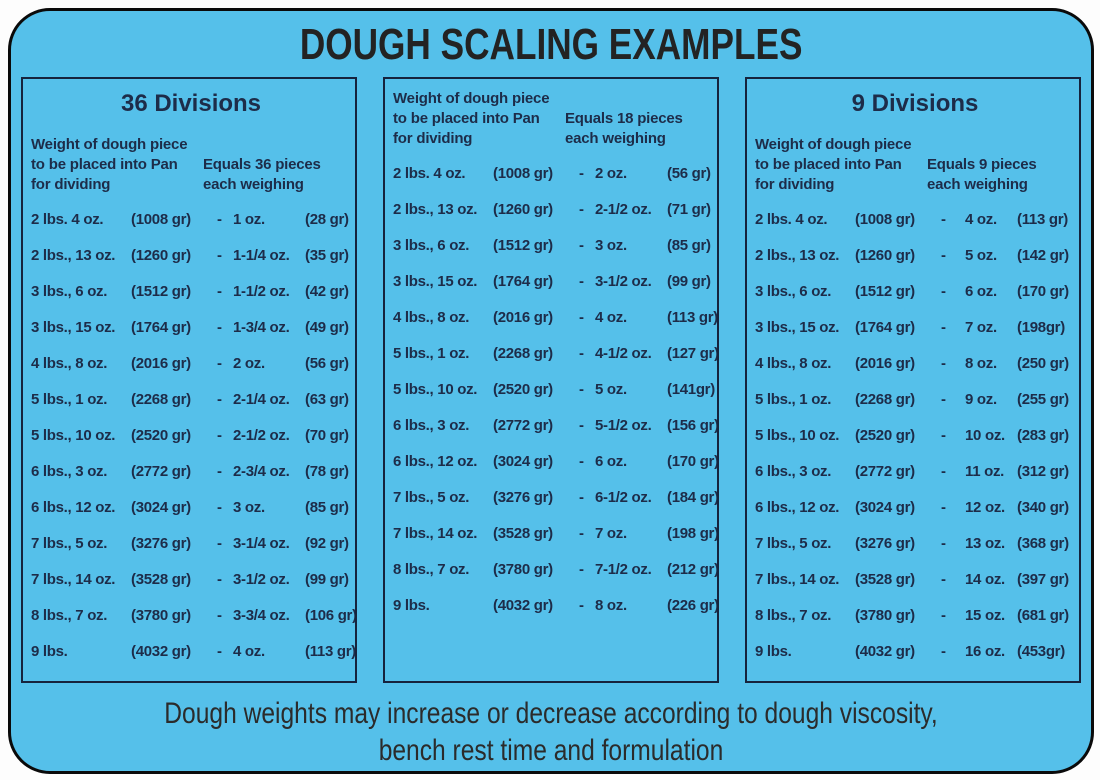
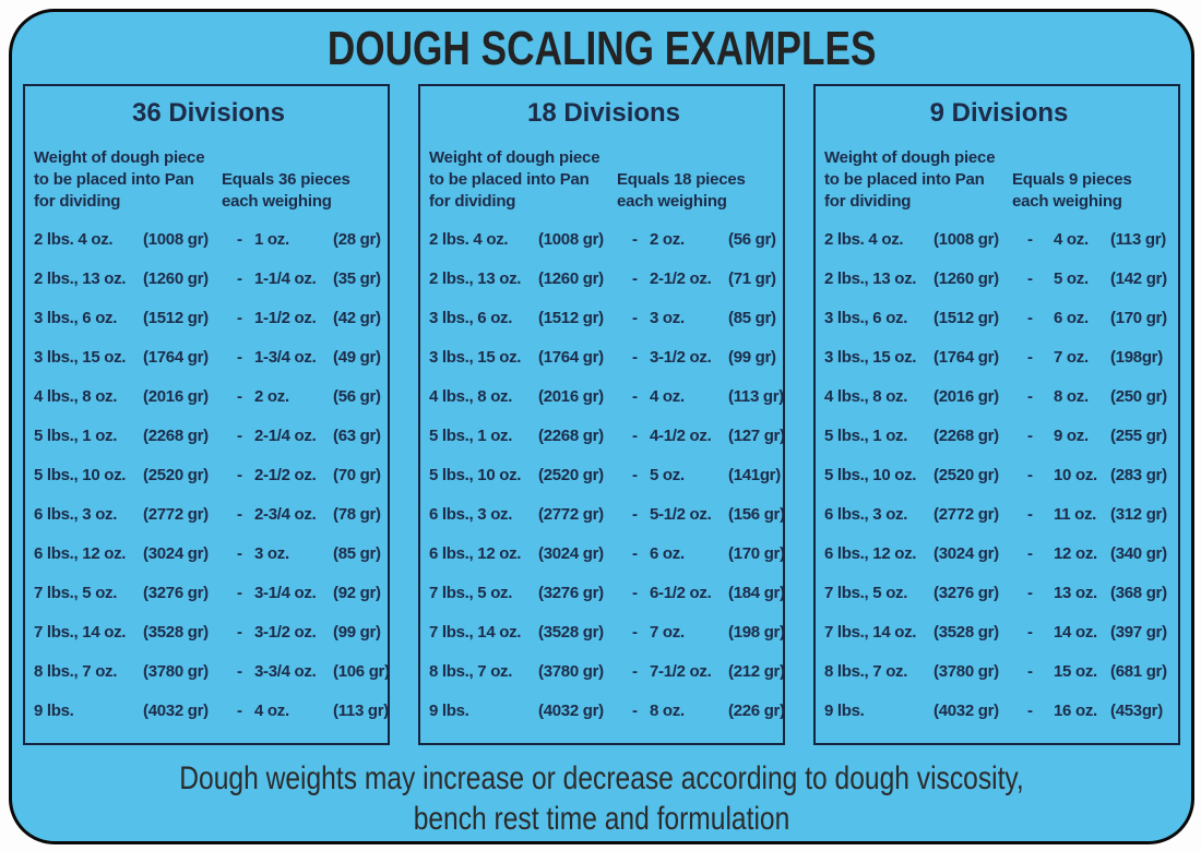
  DOUGH SCALING EXAMPLES
  36 Divisions
  Weight of dough piece
  to be placed into Pan
  for dividing
  Equals 36 pieces
  each weighing
  2 lbs. 4 oz.
  (1008 gr)
  -
  1 oz.
  (28 gr)
  2 lbs., 13 oz.
  (1260 gr)
  -
  1-1/4 oz.
  (35 gr)
  3 lbs., 6 oz.
  (1512 gr)
  -
  1-1/2 oz.
  (42 gr)
  3 lbs., 15 oz.
  (1764 gr)
  -
  1-3/4 oz.
  (49 gr)
  4 lbs., 8 oz.
  (2016 gr)
  -
  2 oz.
  (56 gr)
  5 lbs., 1 oz.
  (2268 gr)
  -
  2-1/4 oz.
  (63 gr)
  5 lbs., 10 oz.
  (2520 gr)
  -
  2-1/2 oz.
  (70 gr)
  6 lbs., 3 oz.
  (2772 gr)
  -
  2-3/4 oz.
  (78 gr)
  6 lbs., 12 oz.
  (3024 gr)
  -
  3 oz.
  (85 gr)
  7 lbs., 5 oz.
  (3276 gr)
  -
  3-1/4 oz.
  (92 gr)
  7 lbs., 14 oz.
  (3528 gr)
  -
  3-1/2 oz.
  (99 gr)
  8 lbs., 7 oz.
  (3780 gr)
  -
  3-3/4 oz.
  (106 gr)
  9 lbs.
  (4032 gr)
  -
  4 oz.
  (113 gr)
+ 18 Divisions
  Weight of dough piece
  to be placed into Pan
  for dividing
  Equals 18 pieces
  each weighing
  2 lbs. 4 oz.
  (1008 gr)
  -
  2 oz.
  (56 gr)
  2 lbs., 13 oz.
  (1260 gr)
  -
  2-1/2 oz.
  (71 gr)
  3 lbs., 6 oz.
  (1512 gr)
  -
  3 oz.
  (85 gr)
  3 lbs., 15 oz.
  (1764 gr)
  -
  3-1/2 oz.
  (99 gr)
  4 lbs., 8 oz.
  (2016 gr)
  -
  4 oz.
  (113 gr)
  5 lbs., 1 oz.
  (2268 gr)
  -
  4-1/2 oz.
  (127 gr)
  5 lbs., 10 oz.
  (2520 gr)
  -
  5 oz.
  (141gr)
  6 lbs., 3 oz.
  (2772 gr)
  -
  5-1/2 oz.
  (156 gr)
  6 lbs., 12 oz.
  (3024 gr)
  -
  6 oz.
  (170 gr)
  7 lbs., 5 oz.
  (3276 gr)
  -
  6-1/2 oz.
  (184 gr)
  7 lbs., 14 oz.
  (3528 gr)
  -
  7 oz.
  (198 gr)
  8 lbs., 7 oz.
  (3780 gr)
  -
  7-1/2 oz.
  (212 gr)
  9 lbs.
  (4032 gr)
  -
  8 oz.
  (226 gr)
  9 Divisions
  Weight of dough piece
  to be placed into Pan
  for dividing
  Equals 9 pieces
  each weighing
  2 lbs. 4 oz.
  (1008 gr)
  -
  4 oz.
  (113 gr)
  2 lbs., 13 oz.
  (1260 gr)
  -
  5 oz.
  (142 gr)
  3 lbs., 6 oz.
  (1512 gr)
  -
  6 oz.
  (170 gr)
  3 lbs., 15 oz.
  (1764 gr)
  -
  7 oz.
  (198gr)
  4 lbs., 8 oz.
  (2016 gr)
  -
  8 oz.
  (250 gr)
  5 lbs., 1 oz.
  (2268 gr)
  -
  9 oz.
  (255 gr)
  5 lbs., 10 oz.
  (2520 gr)
  -
  10 oz.
  (283 gr)
  6 lbs., 3 oz.
  (2772 gr)
  -
  11 oz.
  (312 gr)
  6 lbs., 12 oz.
  (3024 gr)
  -
  12 oz.
  (340 gr)
  7 lbs., 5 oz.
  (3276 gr)
  -
  13 oz.
  (368 gr)
  7 lbs., 14 oz.
  (3528 gr)
  -
  14 oz.
  (397 gr)
  8 lbs., 7 oz.
  (3780 gr)
  -
  15 oz.
  (681 gr)
  9 lbs.
  (4032 gr)
  -
  16 oz.
  (453gr)
  Dough weights may increase or decrease according to dough viscosity,
  bench rest time and formulation
